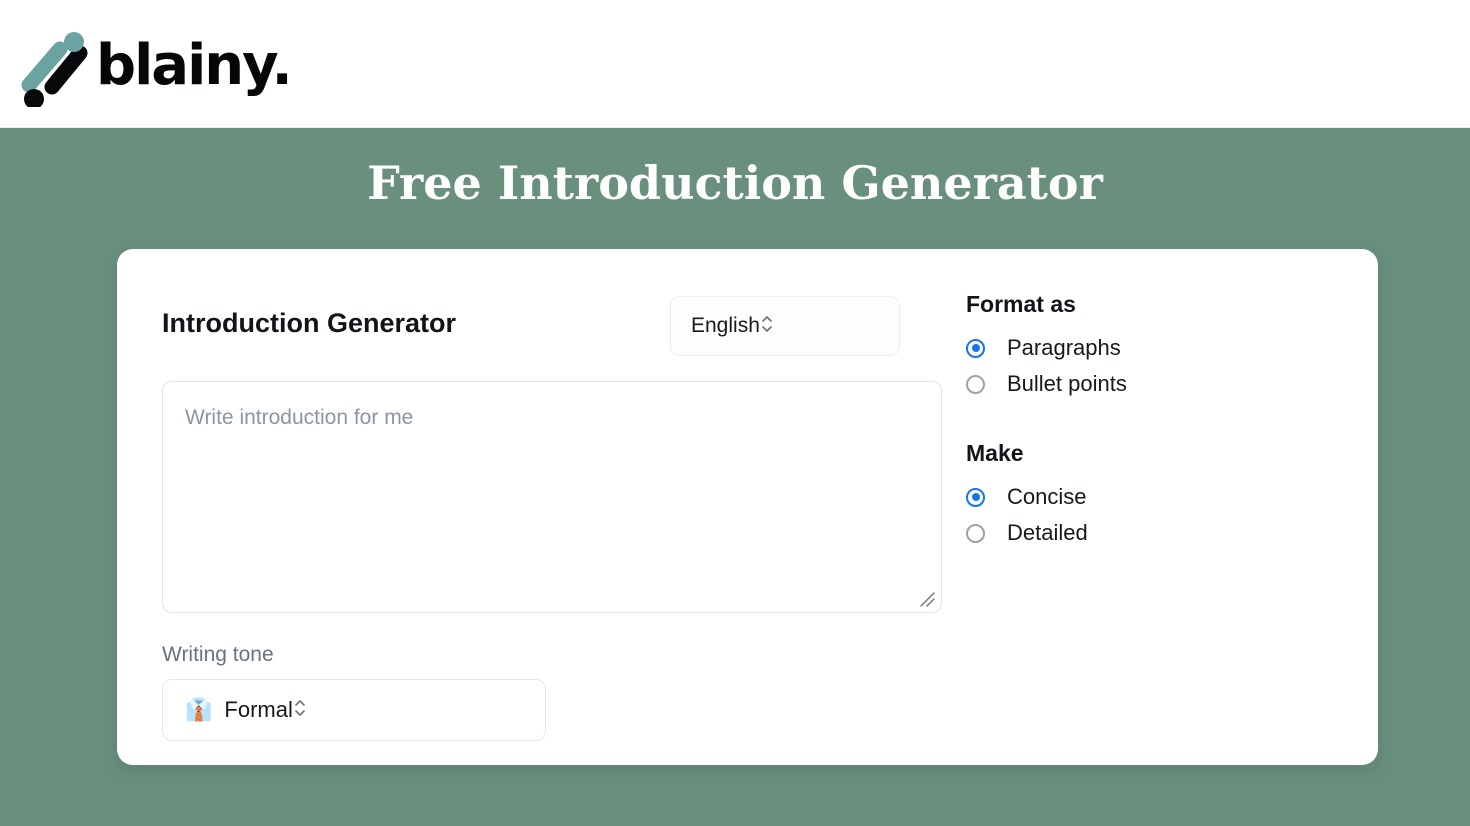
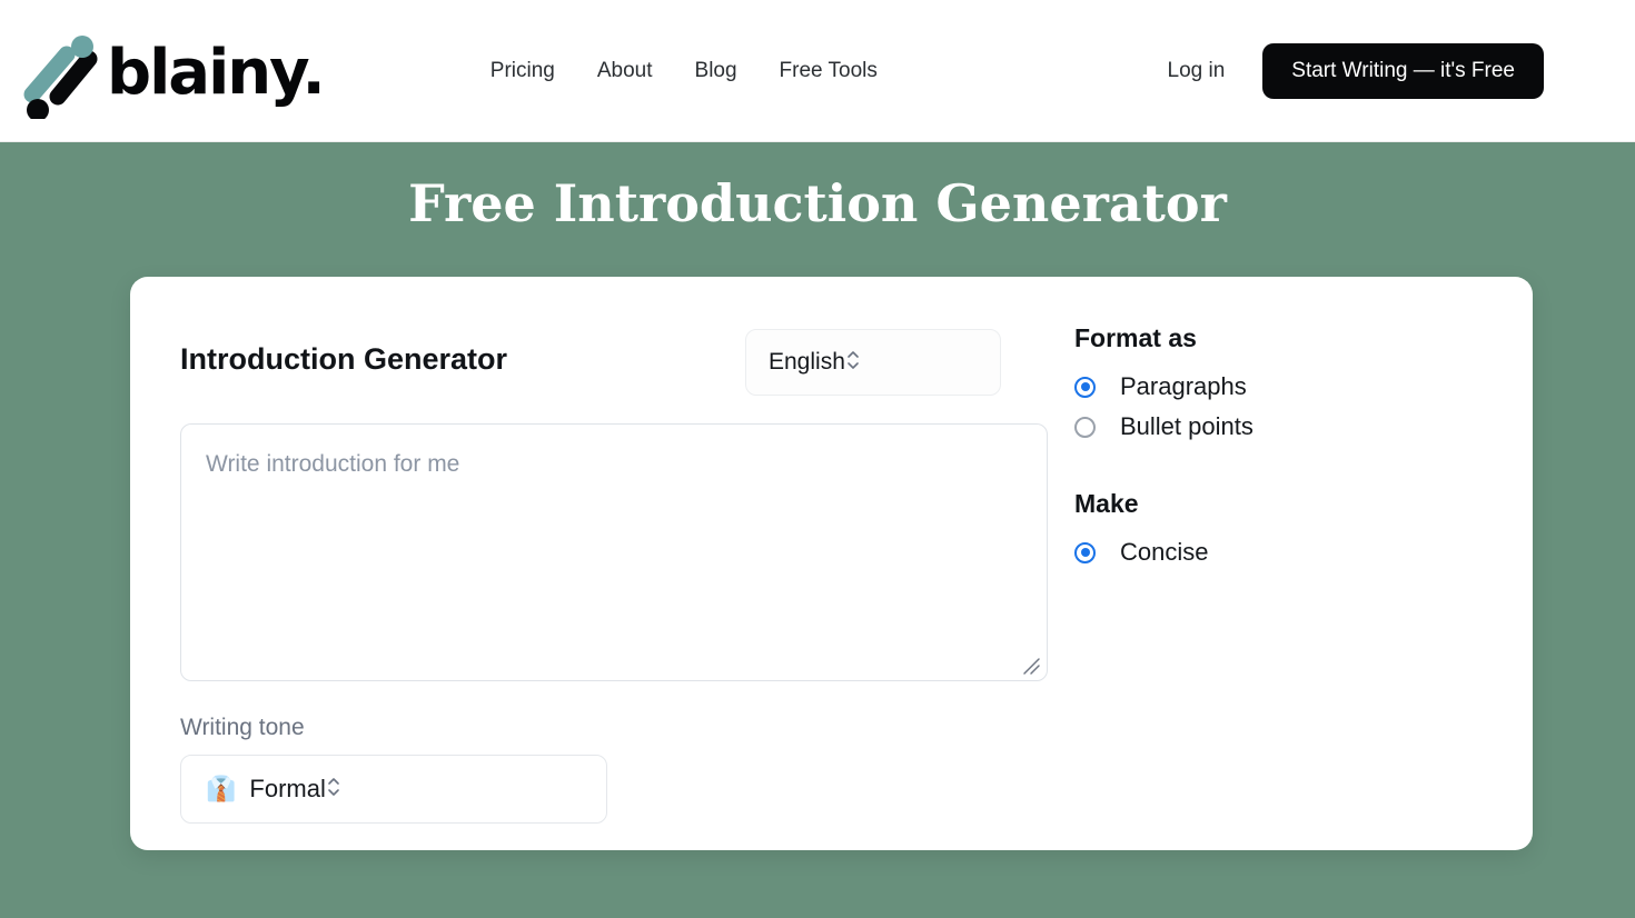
  blainy.
+ Pricing
+ About
+ Blog
+ Free Tools
+ Log in
+ Start Writing — it's Free
  Free Introduction Generator
  Introduction Generator
  English
  Write introduction for me
  Writing tone
  👔
  Formal
  Format as
  Paragraphs
  Bullet points
  Make
  Concise
- Detailed
